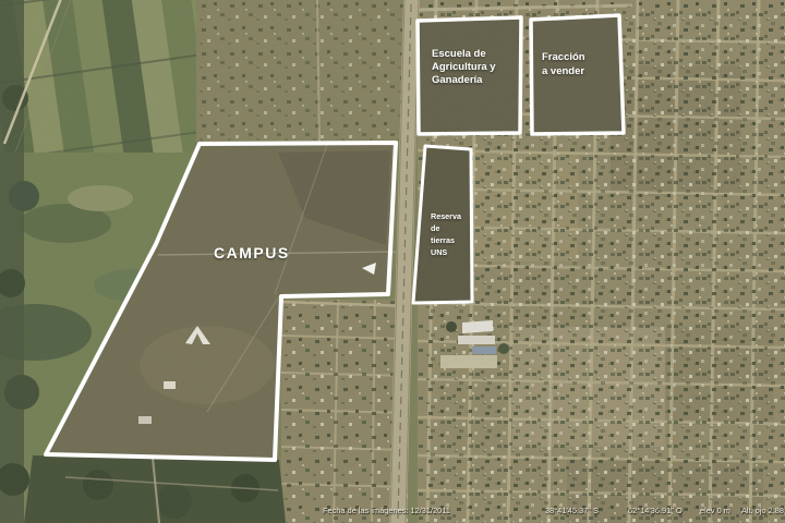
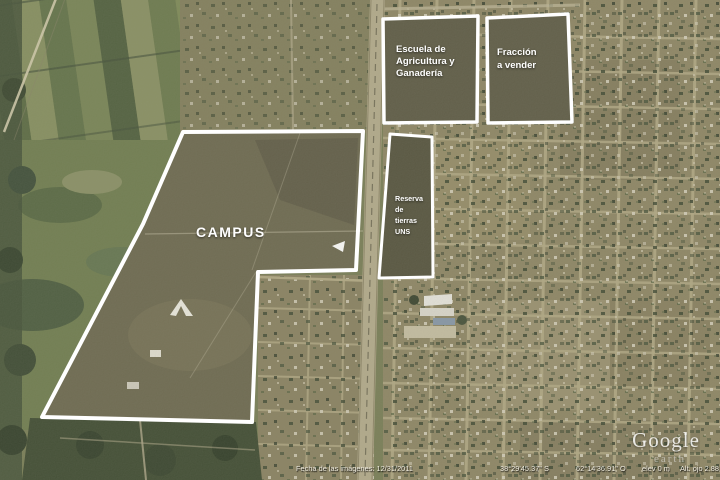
  CAMPUS
  Escuela de
  Agricultura y
  Ganadería
  Fracción
  a vender
  Reserva
  de
  tierras
  UNS
+ Google
+ earth
  Fecha de las imágenes: 12/31/2011
- 38°41'45.37" S
+ 38°29'45.37" S
  62°14'36.91" O
  elev 0 m
  Alt. ojo 2.88
